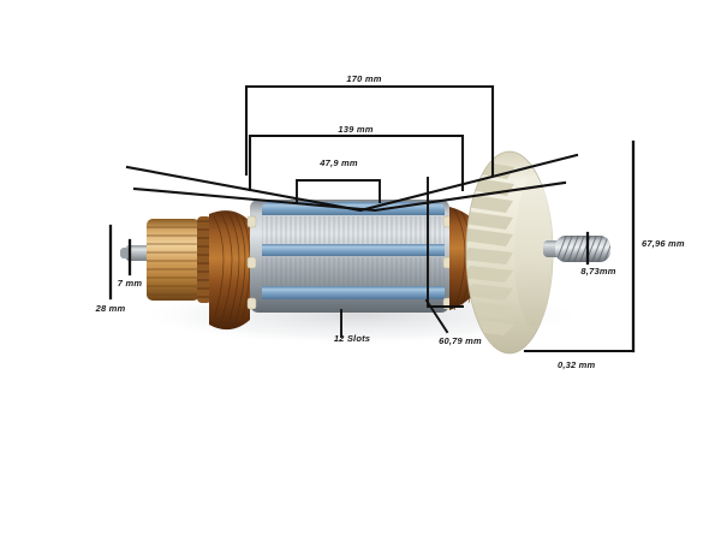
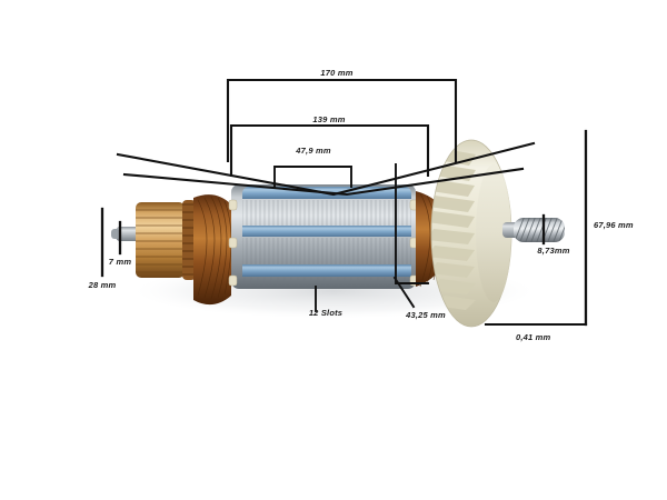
  170 mm
  139 mm
  47,9 mm
  7 mm
  28 mm
  12 Slots
- 60,79 mm
+ 43,25 mm
  8,73mm
  67,96 mm
- 0,32 mm
+ 0,41 mm
